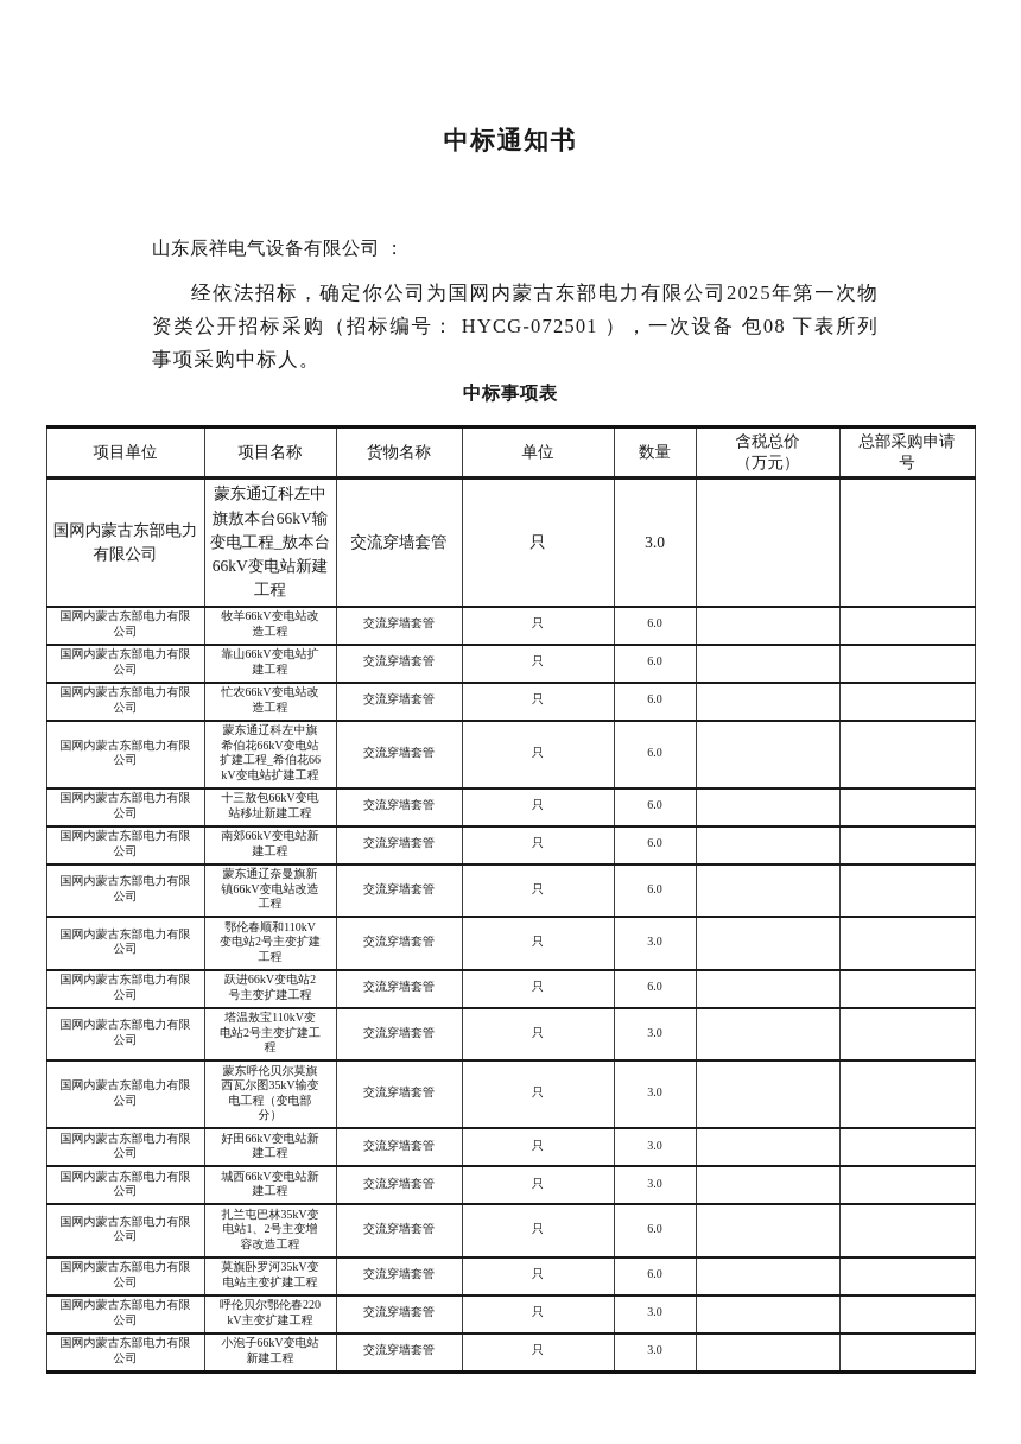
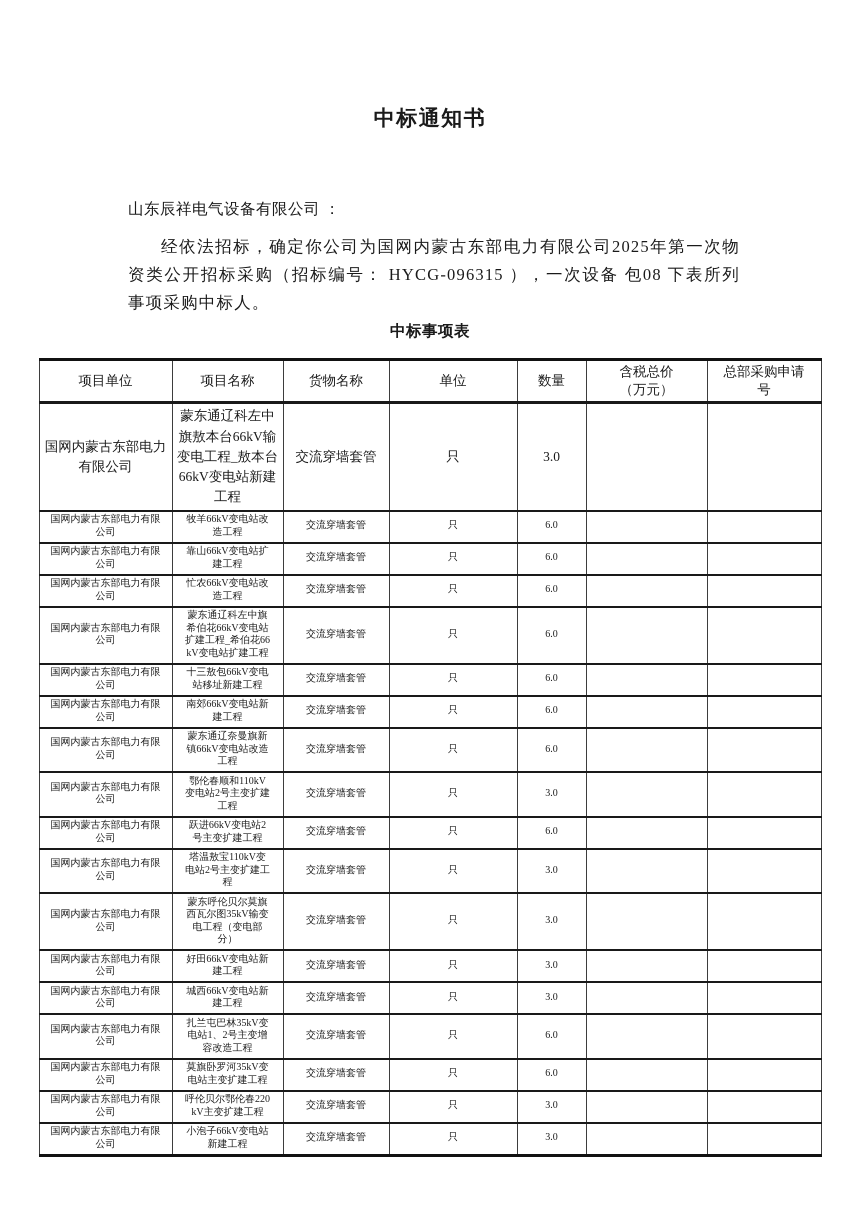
  中标通知书
  山东辰祥电气设备有限公司 ：
- 经依法招标，确定你公司为国网内蒙古东部电力有限公司2025年第一次物资类公开招标采购（招标编号： HYCG-072501 ），一次设备 包08 下表所列事项采购中标人。
+ 经依法招标，确定你公司为国网内蒙古东部电力有限公司2025年第一次物资类公开招标采购（招标编号： HYCG-096315 ），一次设备 包08 下表所列事项采购中标人。
  中标事项表
  项目单位	项目名称	货物名称	单位	数量	含税总价 （万元）	总部采购申请 号
  国网内蒙古东部电力有限公司	蒙东通辽科左中旗敖本台66kV输变电工程_敖本台66kV变电站新建工程	交流穿墙套管	只	3.0
  国网内蒙古东部电力有限公司	牧羊66kV变电站改造工程	交流穿墙套管	只	6.0
  国网内蒙古东部电力有限公司	靠山66kV变电站扩建工程	交流穿墙套管	只	6.0
  国网内蒙古东部电力有限公司	忙农66kV变电站改造工程	交流穿墙套管	只	6.0
  国网内蒙古东部电力有限公司	蒙东通辽科左中旗希伯花66kV变电站扩建工程_希伯花66kV变电站扩建工程	交流穿墙套管	只	6.0
  国网内蒙古东部电力有限公司	十三敖包66kV变电站移址新建工程	交流穿墙套管	只	6.0
  国网内蒙古东部电力有限公司	南郊66kV变电站新建工程	交流穿墙套管	只	6.0
  国网内蒙古东部电力有限公司	蒙东通辽奈曼旗新镇66kV变电站改造工程	交流穿墙套管	只	6.0
  国网内蒙古东部电力有限公司	鄂伦春顺和110kV变电站2号主变扩建工程	交流穿墙套管	只	3.0
  国网内蒙古东部电力有限公司	跃进66kV变电站2号主变扩建工程	交流穿墙套管	只	6.0
  国网内蒙古东部电力有限公司	塔温敖宝110kV变电站2号主变扩建工程	交流穿墙套管	只	3.0
  国网内蒙古东部电力有限公司	蒙东呼伦贝尔莫旗西瓦尔图35kV输变电工程（变电部分）	交流穿墙套管	只	3.0
  国网内蒙古东部电力有限公司	好田66kV变电站新建工程	交流穿墙套管	只	3.0
  国网内蒙古东部电力有限公司	城西66kV变电站新建工程	交流穿墙套管	只	3.0
  国网内蒙古东部电力有限公司	扎兰屯巴林35kV变电站1、2号主变增容改造工程	交流穿墙套管	只	6.0
  国网内蒙古东部电力有限公司	莫旗卧罗河35kV变电站主变扩建工程	交流穿墙套管	只	6.0
  国网内蒙古东部电力有限公司	呼伦贝尔鄂伦春220kV主变扩建工程	交流穿墙套管	只	3.0
  国网内蒙古东部电力有限公司	小泡子66kV变电站新建工程	交流穿墙套管	只	3.0
